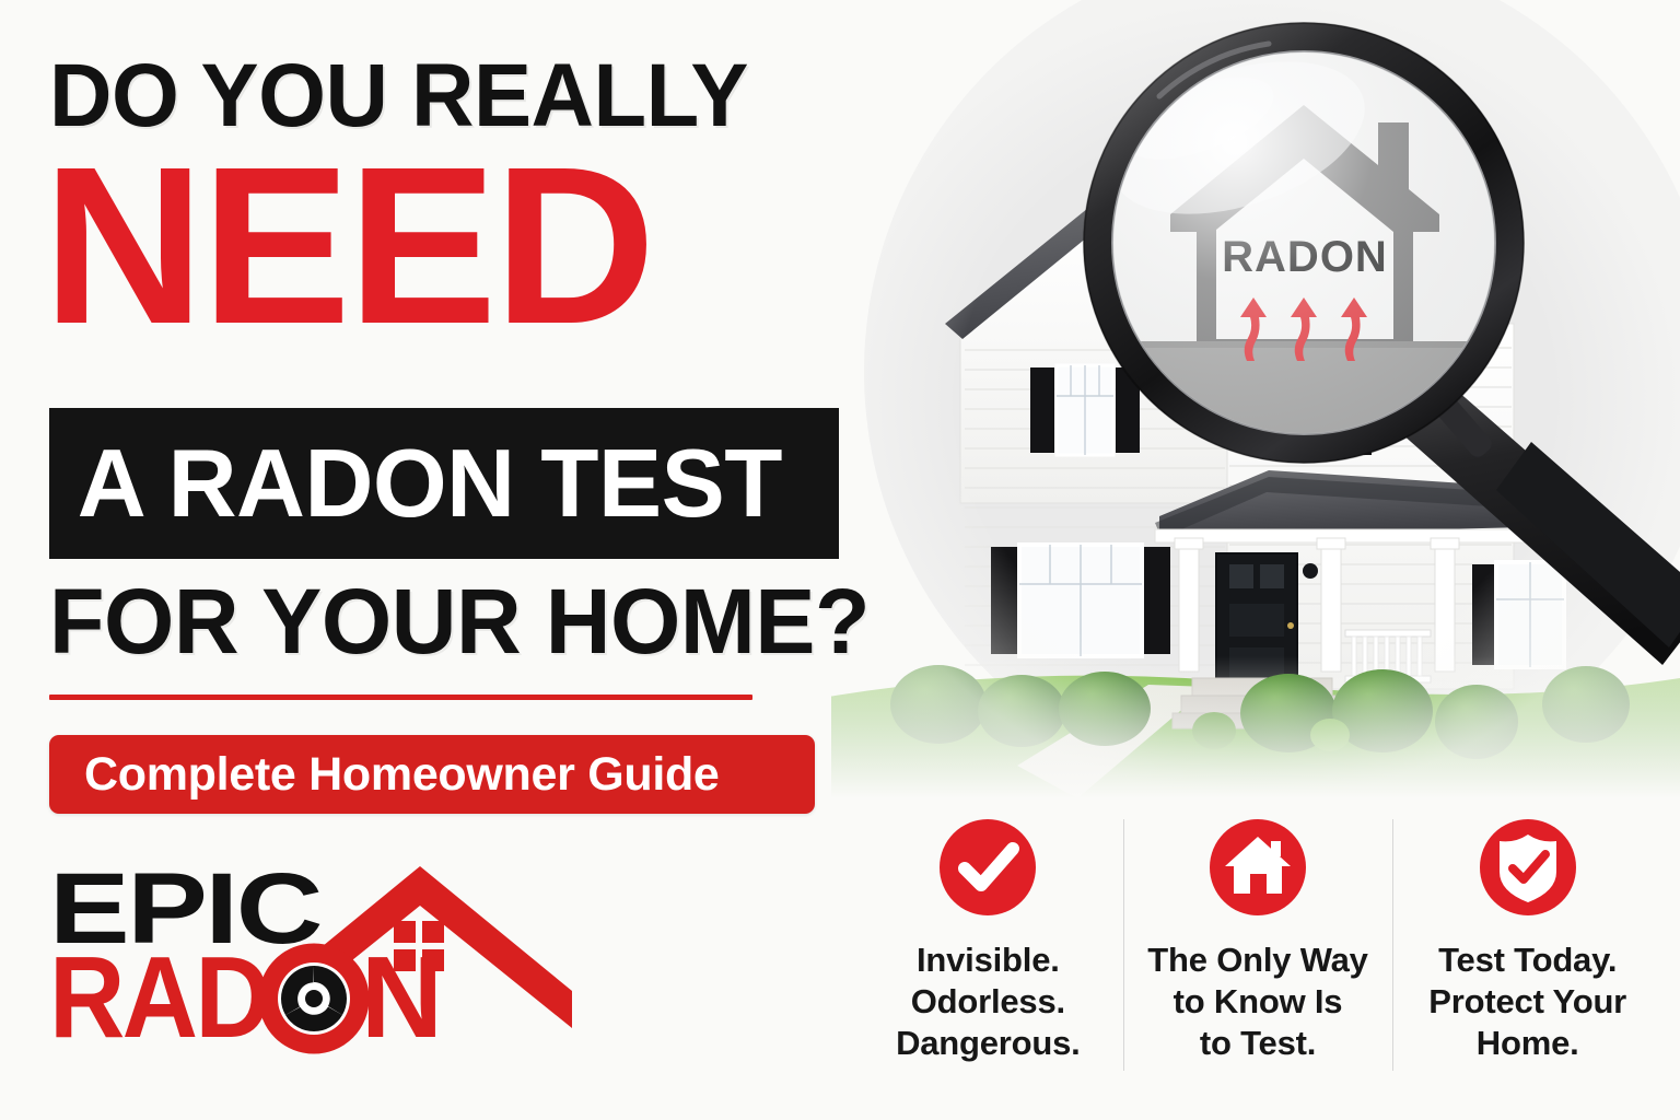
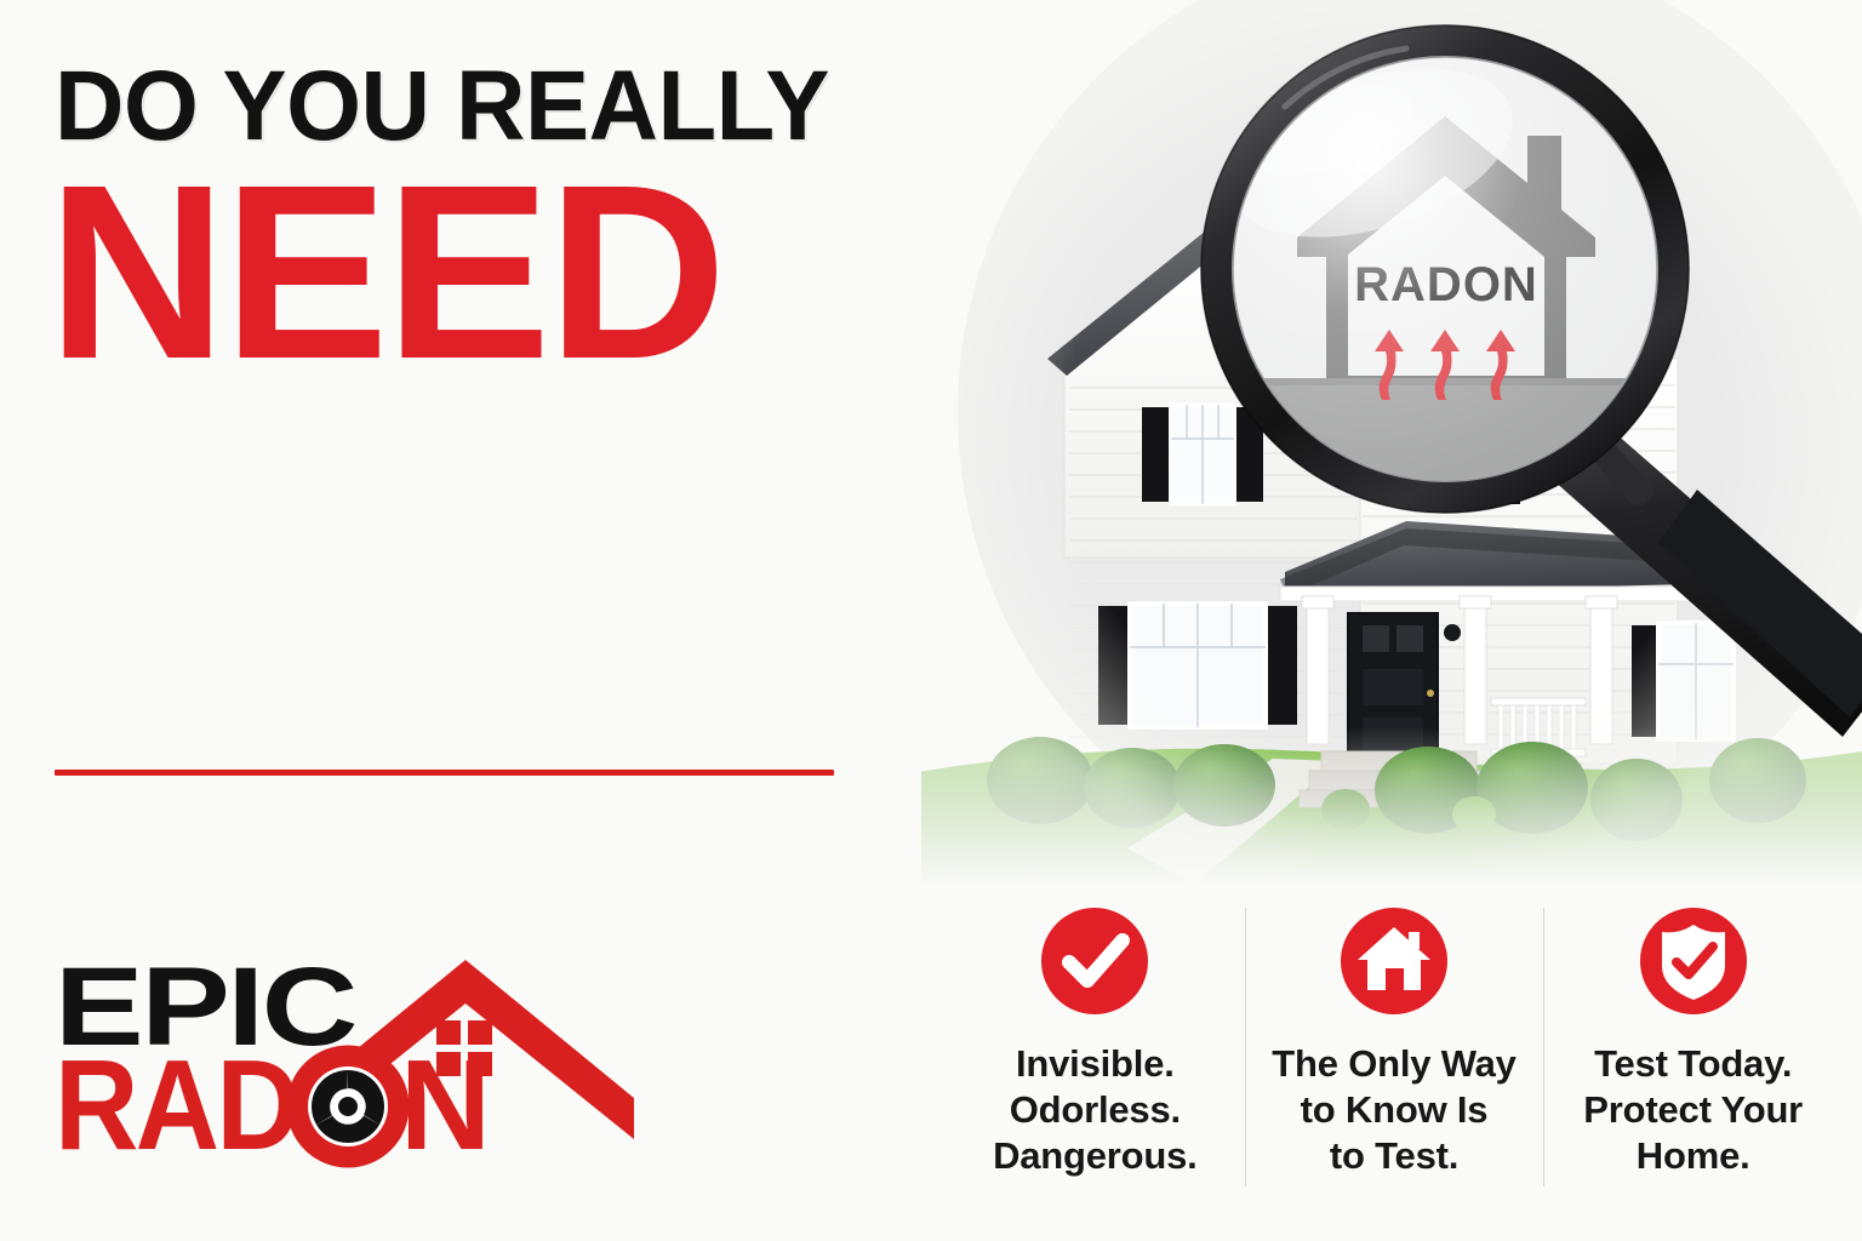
  Invisible.
  Odorless.
  Dangerous.
  The Only Way
  to Know Is
  to Test.
  Test Today.
  Protect Your
  Home.
  DO YOU REALLY
  NEED
- A RADON TEST
- FOR YOUR HOME?
- Complete Homeowner Guide
  EPIC
  RAD
  N
